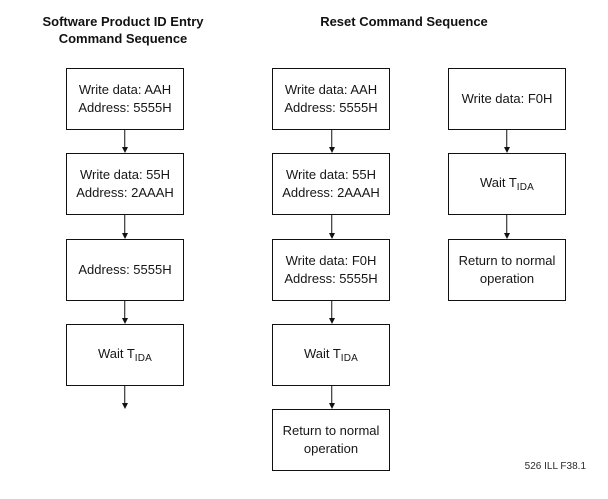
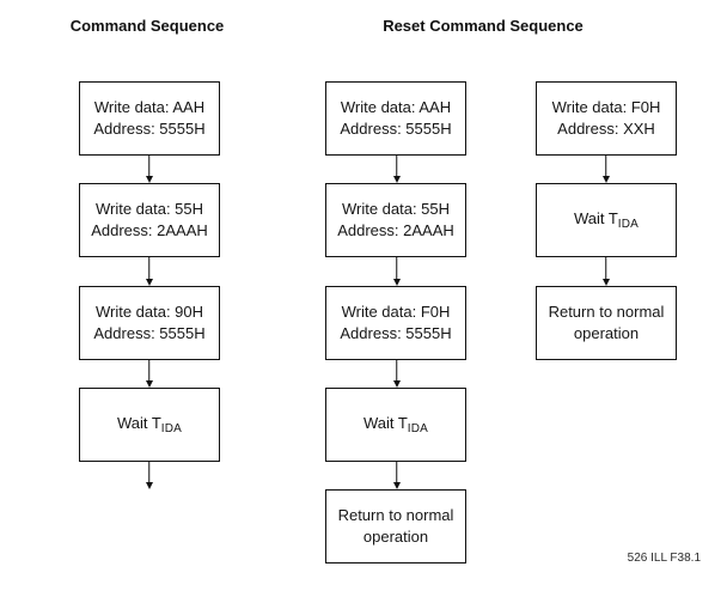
- Software Product ID Entry
  Command Sequence
  Reset Command Sequence
  Write data: AAH
  Address: 5555H
  Write data: 55H
  Address: 2AAAH
+ Write data: 90H
  Address: 5555H
  Wait TIDA
  Write data: AAH
  Address: 5555H
  Write data: 55H
  Address: 2AAAH
  Write data: F0H
  Address: 5555H
  Wait TIDA
  Return to normal
  operation
  Write data: F0H
+ Address: XXH
  Wait TIDA
  Return to normal
  operation
  526 ILL F38.1
